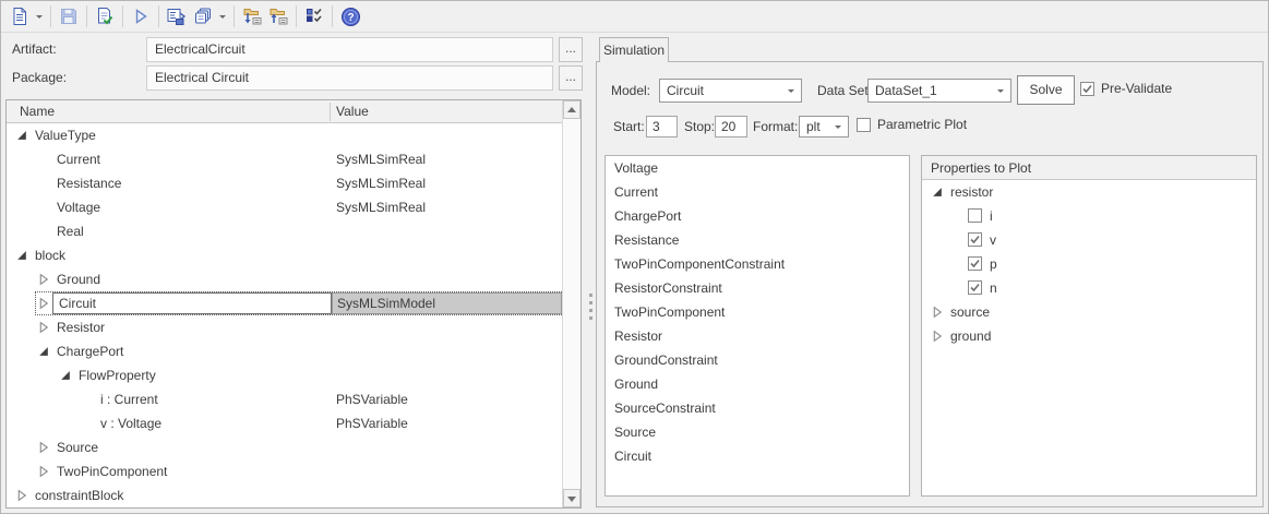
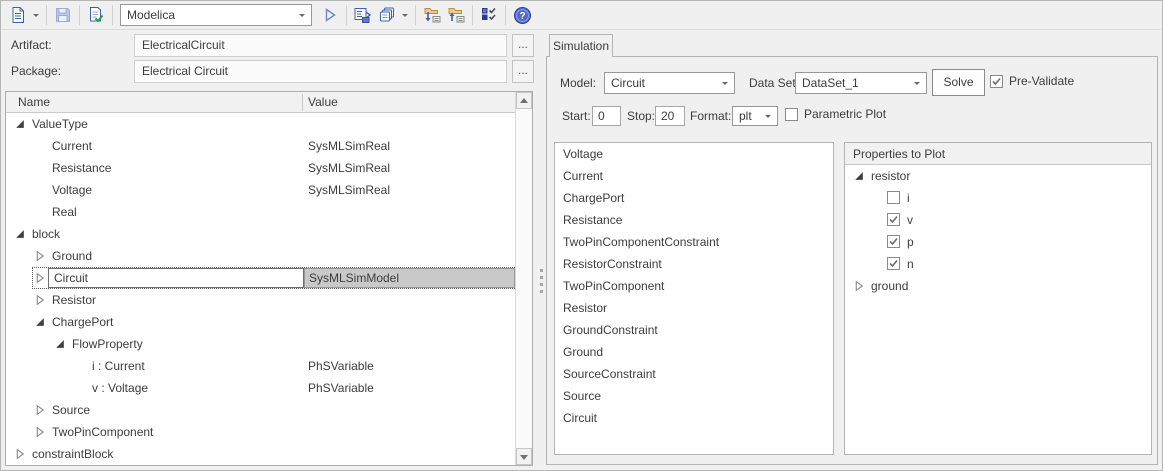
+ Modelica
  ?
  Artifact:
  ElectricalCircuit
  ...
  Package:
  Electrical Circuit
  ...
  Name
  Value
  ValueType
  Current
  SysMLSimReal
  Resistance
  SysMLSimReal
  Voltage
  SysMLSimReal
  Real
  block
  Ground
  Circuit
  SysMLSimModel
  Resistor
  ChargePort
  FlowProperty
  i : Current
  PhSVariable
  v : Voltage
  PhSVariable
  Source
  TwoPinComponent
  constraintBlock
  Simulation
  Model:
  Circuit
  Data Se
  DataSet_1
  Solve
  Pre-Validate
  Start:
- 3
+ 0
  Stop:
  20
  Format:
  plt
  Parametric Plot
  Voltage
  Current
  ChargePort
  Resistance
  TwoPinComponentConstraint
  ResistorConstraint
  TwoPinComponent
  Resistor
  GroundConstraint
  Ground
  SourceConstraint
  Source
  Circuit
  Properties to Plot
  resistor
  i
  v
  p
  n
- source
  ground
